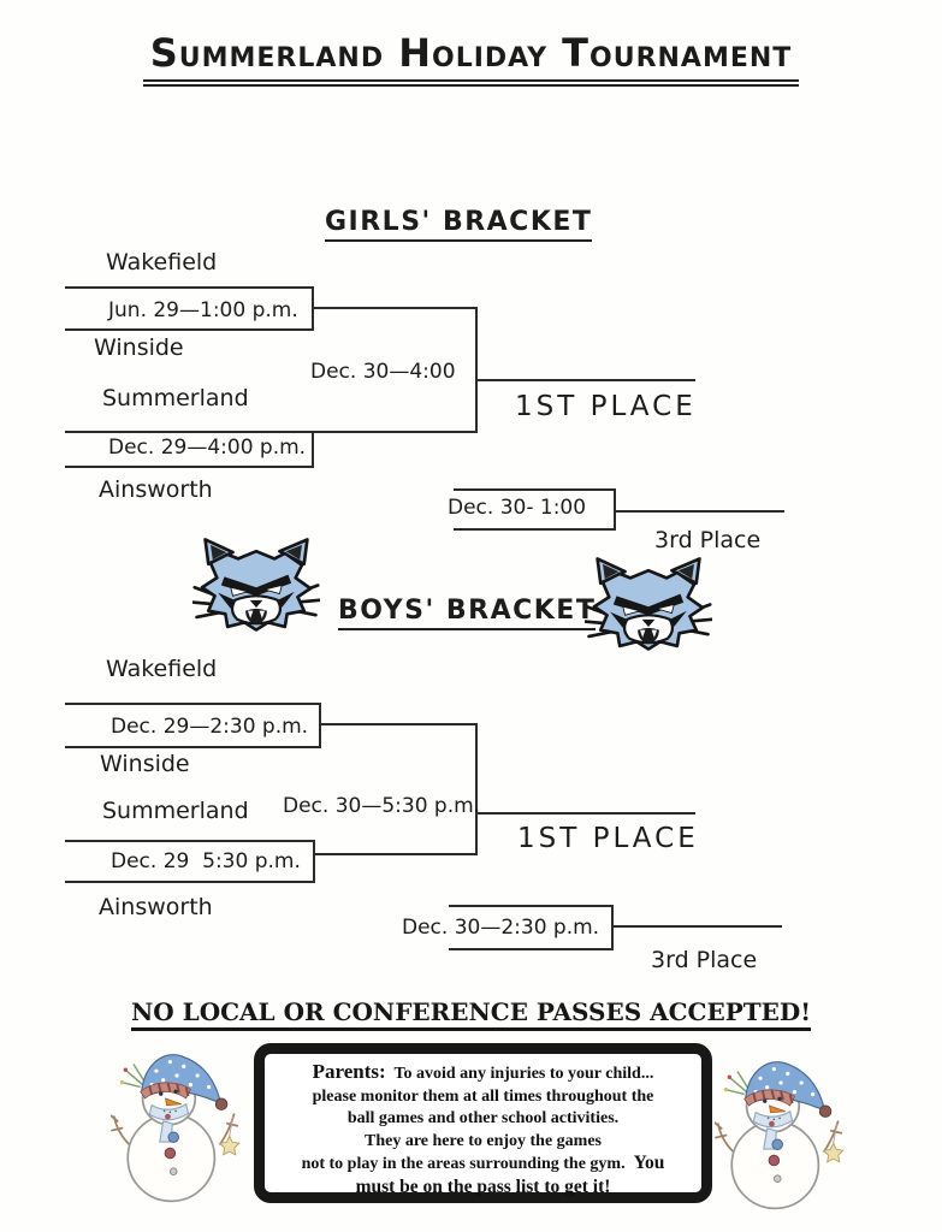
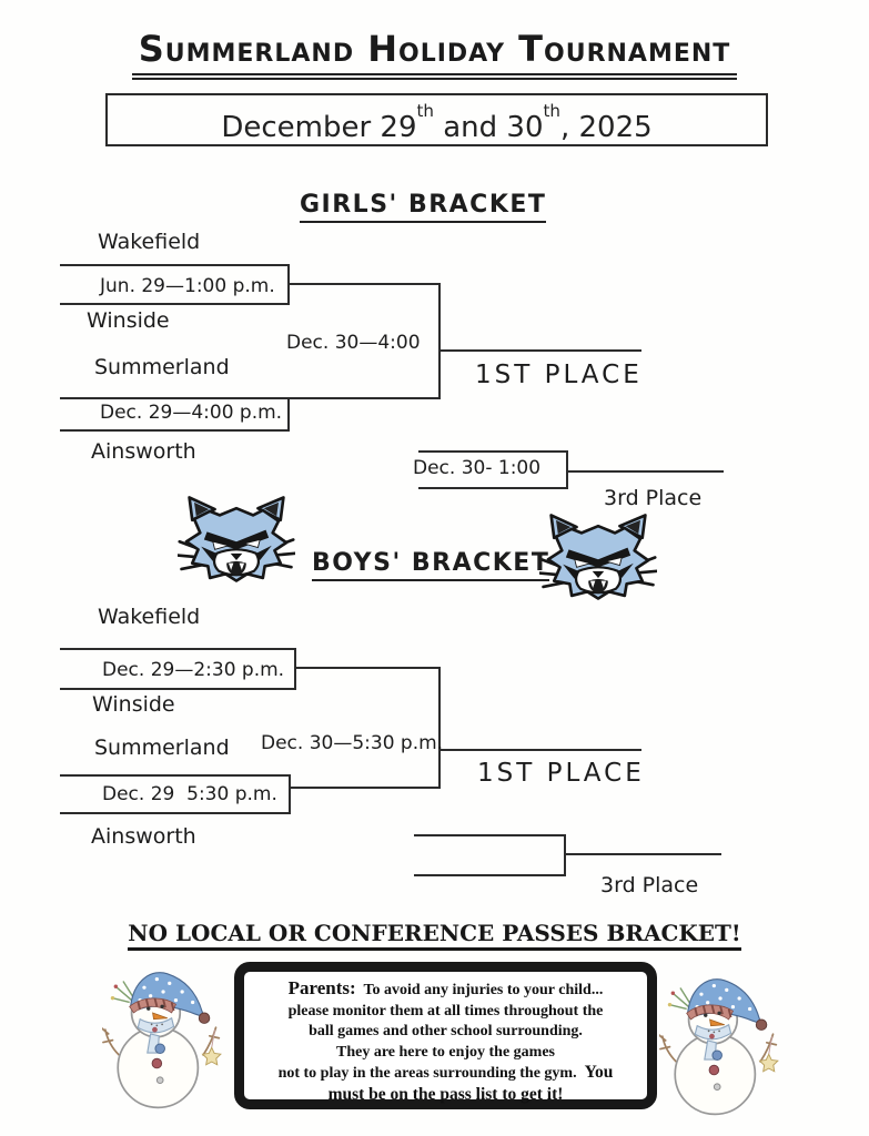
  Summerland Holiday Tournament
+ December 29th and 30th, 2025
  GIRLS' BRACKET
  Wakefield
  Jun. 29—1:00 p.m.
  Winside
  Dec. 30—4:00
  Summerland
  1ST PLACE
  Dec. 29—4:00 p.m.
  Ainsworth
  Dec. 30- 1:00
  3rd Place
  BOYS' BRACKET
  Wakefield
  Dec. 29—2:30 p.m.
  Winside
  Dec. 30—5:30 p.m.
  Summerland
  1ST PLACE
  Dec. 29 5:30 p.m.
  Ainsworth
- Dec. 30—2:30 p.m.
  3rd Place
- NO LOCAL OR CONFERENCE PASSES ACCEPTED!
+ NO LOCAL OR CONFERENCE PASSES BRACKET!
  Parents: To avoid any injuries to your child...
  please monitor them at all times throughout the
- ball games and other school activities.
+ ball games and other school surrounding.
  They are here to enjoy the games
  not to play in the areas surrounding the gym. You
  must be on the pass list to get it!
